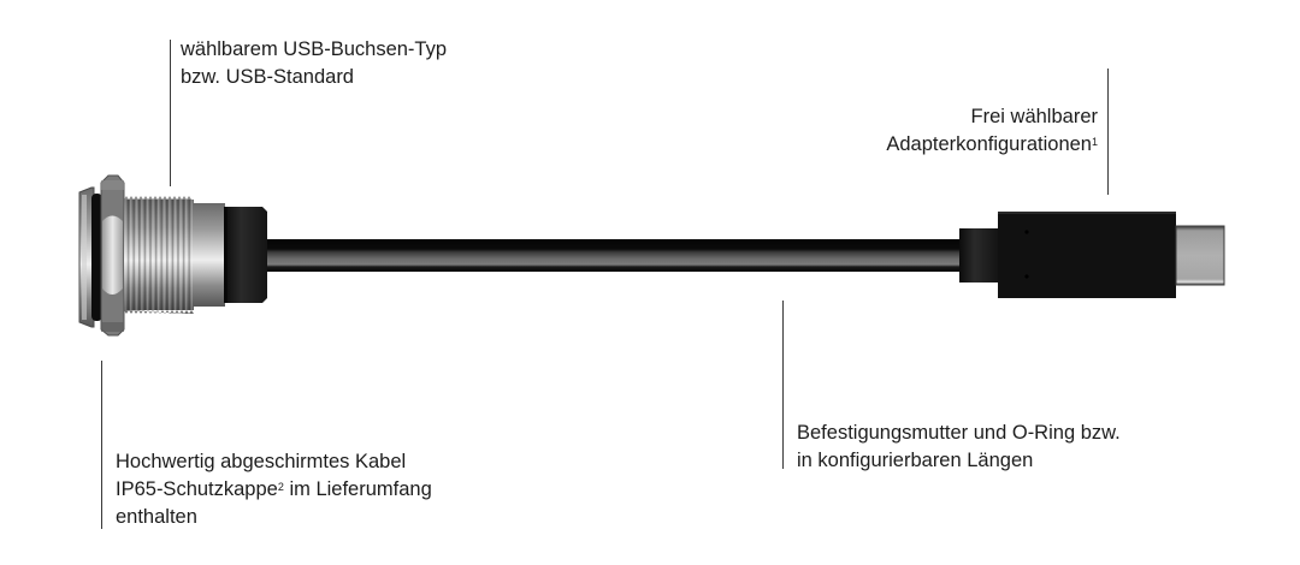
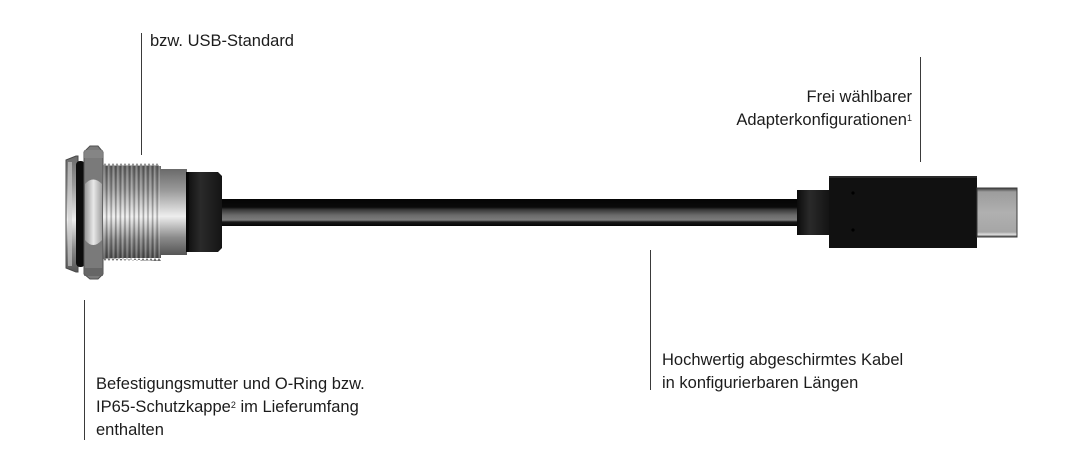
- wählbarem USB-Buchsen-Typ
  bzw. USB-Standard
  Frei wählbarer
  Adapterkonfigurationen1
- Hochwertig abgeschirmtes Kabel
+ Befestigungsmutter und O-Ring bzw.
  IP65-Schutzkappe2 im Lieferumfang
  enthalten
- Befestigungsmutter und O-Ring bzw.
+ Hochwertig abgeschirmtes Kabel
  in konfigurierbaren Längen
